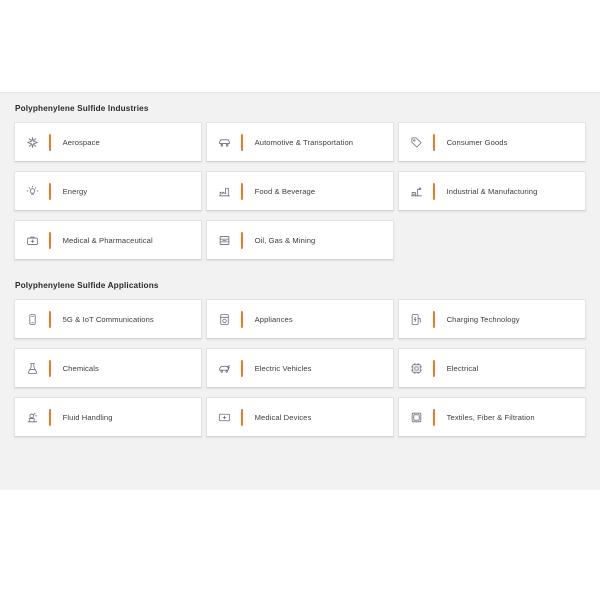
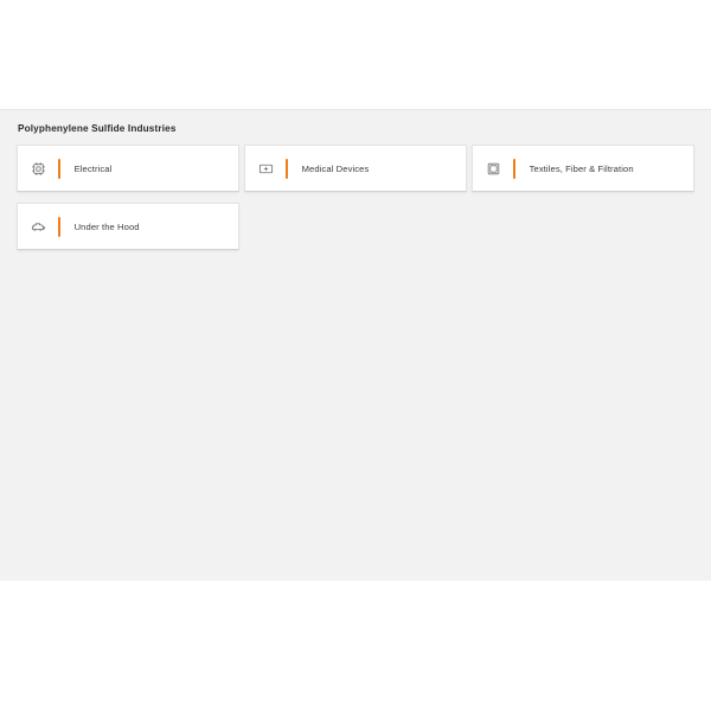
  Polyphenylene Sulfide Industries
- Aerospace
- Automotive & Transportation
- Consumer Goods
- Energy
- Food & Beverage
- Industrial & Manufacturing
- Medical & Pharmaceutical
- Oil, Gas & Mining
- Polyphenylene Sulfide Applications
- 5G & IoT Communications
- Appliances
- Charging Technology
- Chemicals
- Electric Vehicles
  Electrical
- Fluid Handling
  Medical Devices
  Textiles, Fiber & Filtration
+ Under the Hood
